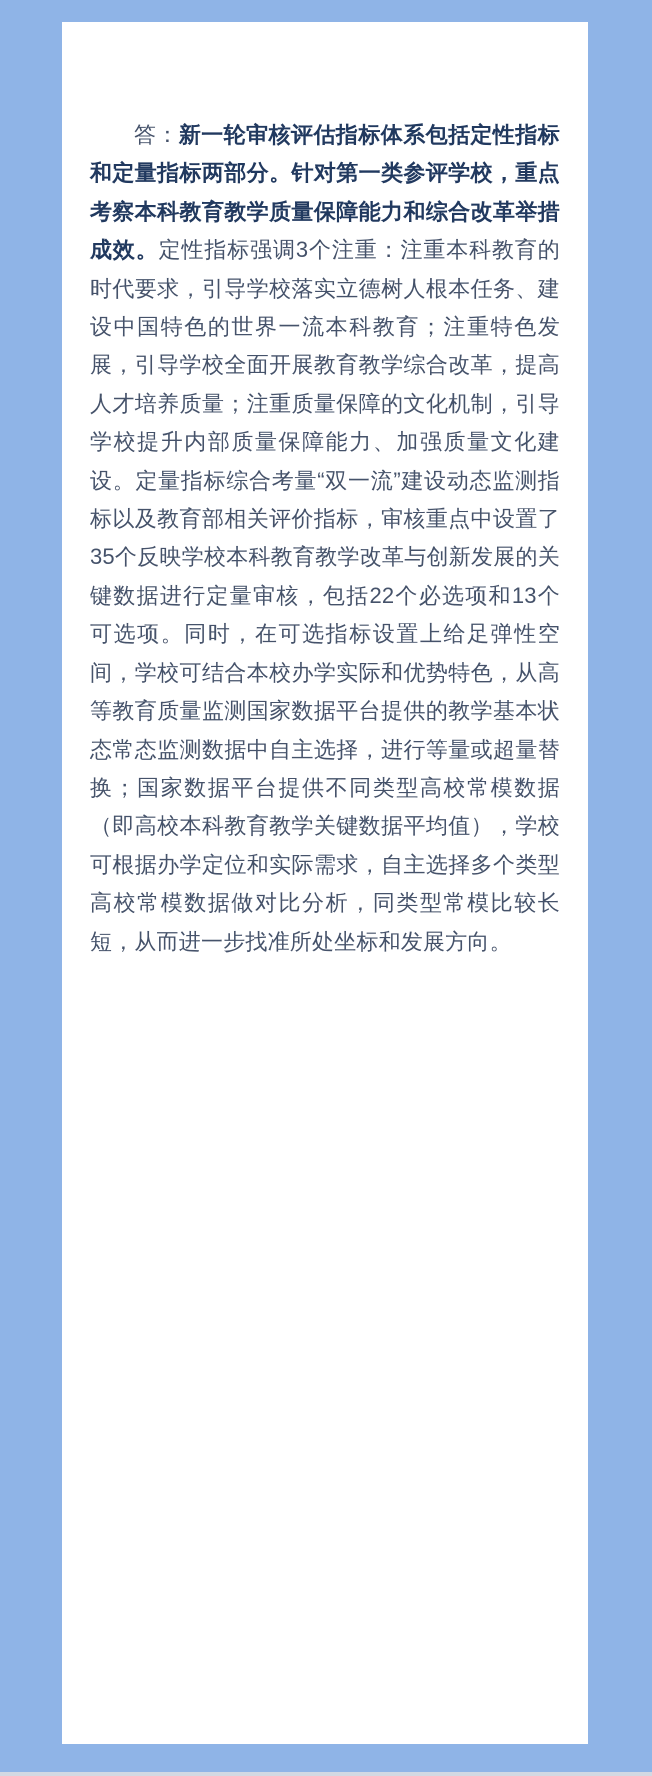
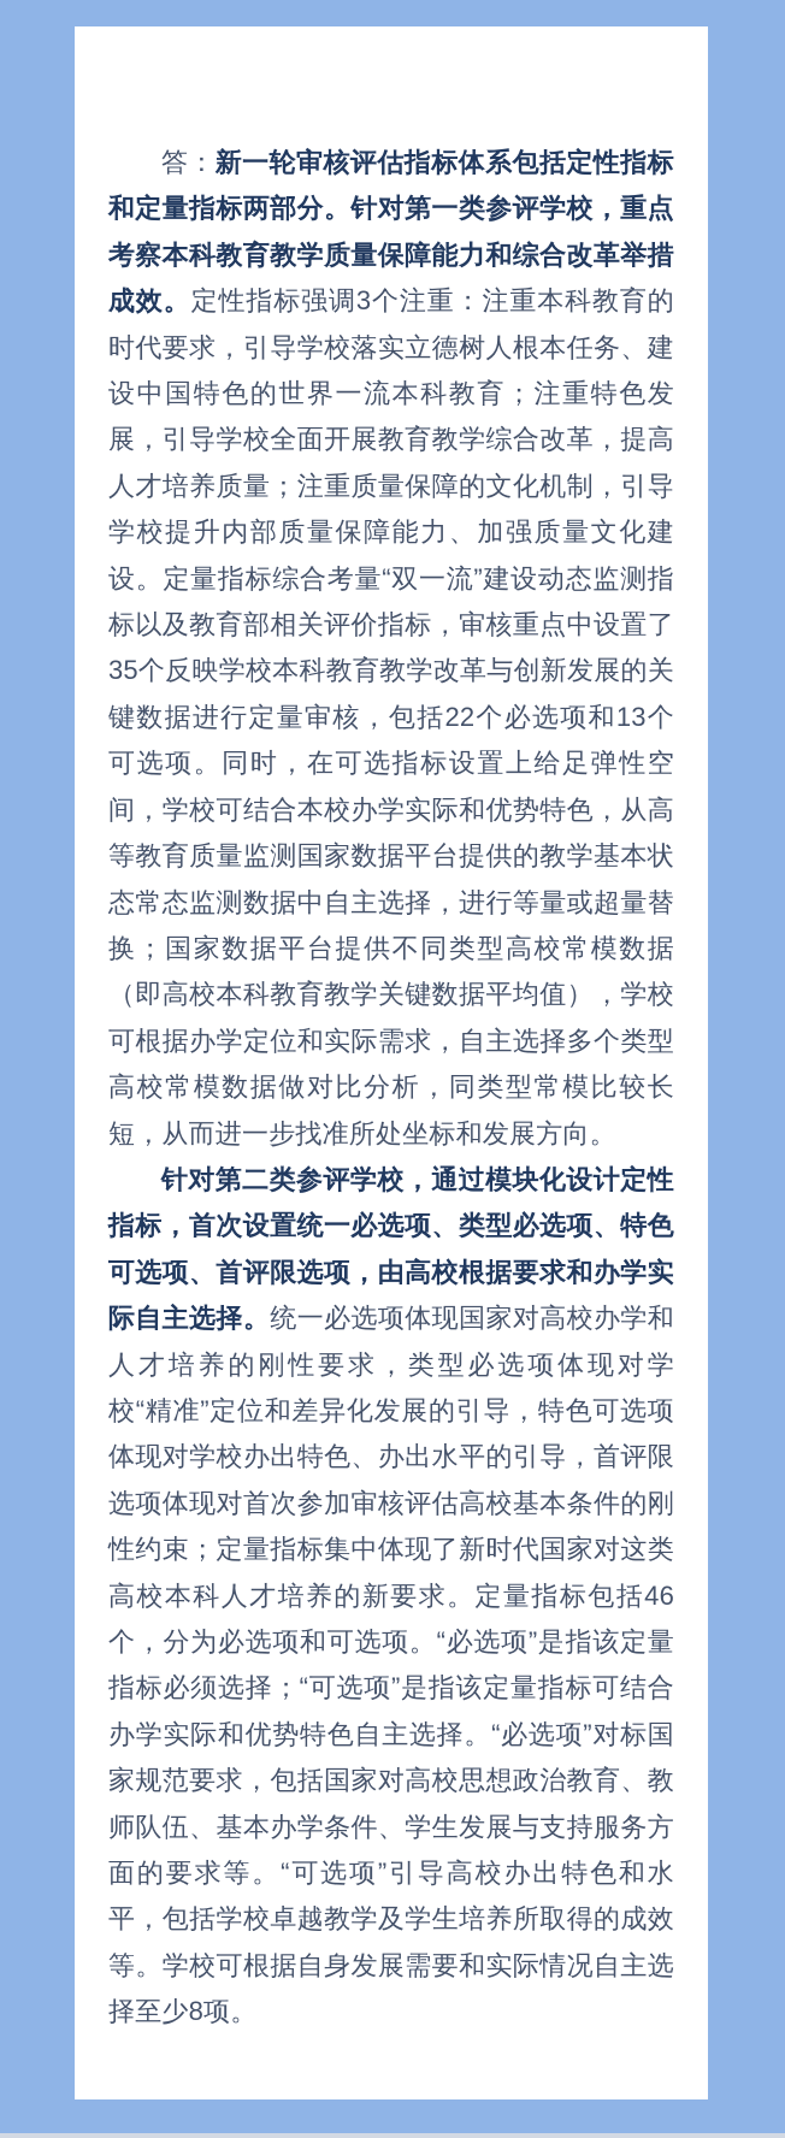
  答：新一轮审核评估指标体系包括定性指标和定量指标两部分。针对第一类参评学校，重点考察本科教育教学质量保障能力和综合改革举措成效。定性指标强调3个注重：注重本科教育的时代要求，引导学校落实立德树人根本任务、建设中国特色的世界一流本科教育；注重特色发展，引导学校全面开展教育教学综合改革，提高人才培养质量；注重质量保障的文化机制，引导学校提升内部质量保障能力、加强质量文化建设。定量指标综合考量“双一流”建设动态监测指标以及教育部相关评价指标，审核重点中设置了35个反映学校本科教育教学改革与创新发展的关键数据进行定量审核，包括22个必选项和13个可选项。同时，在可选指标设置上给足弹性空间，学校可结合本校办学实际和优势特色，从高等教育质量监测国家数据平台提供的教学基本状态常态监测数据中自主选择，进行等量或超量替换；国家数据平台提供不同类型高校常模数据（即高校本科教育教学关键数据平均值），学校可根据办学定位和实际需求，自主选择多个类型高校常模数据做对比分析，同类型常模比较长短，从而进一步找准所处坐标和发展方向。
+ 针对第二类参评学校，通过模块化设计定性指标，首次设置统一必选项、类型必选项、特色可选项、首评限选项，由高校根据要求和办学实际自主选择。统一必选项体现国家对高校办学和人才培养的刚性要求，类型必选项体现对学校“精准”定位和差异化发展的引导，特色可选项体现对学校办出特色、办出水平的引导，首评限选项体现对首次参加审核评估高校基本条件的刚性约束；定量指标集中体现了新时代国家对这类高校本科人才培养的新要求。定量指标包括46个，分为必选项和可选项。“必选项”是指该定量指标必须选择；“可选项”是指该定量指标可结合办学实际和优势特色自主选择。“必选项”对标国家规范要求，包括国家对高校思想政治教育、教师队伍、基本办学条件、学生发展与支持服务方面的要求等。“可选项”引导高校办出特色和水平，包括学校卓越教学及学生培养所取得的成效等。学校可根据自身发展需要和实际情况自主选择至少8项。
